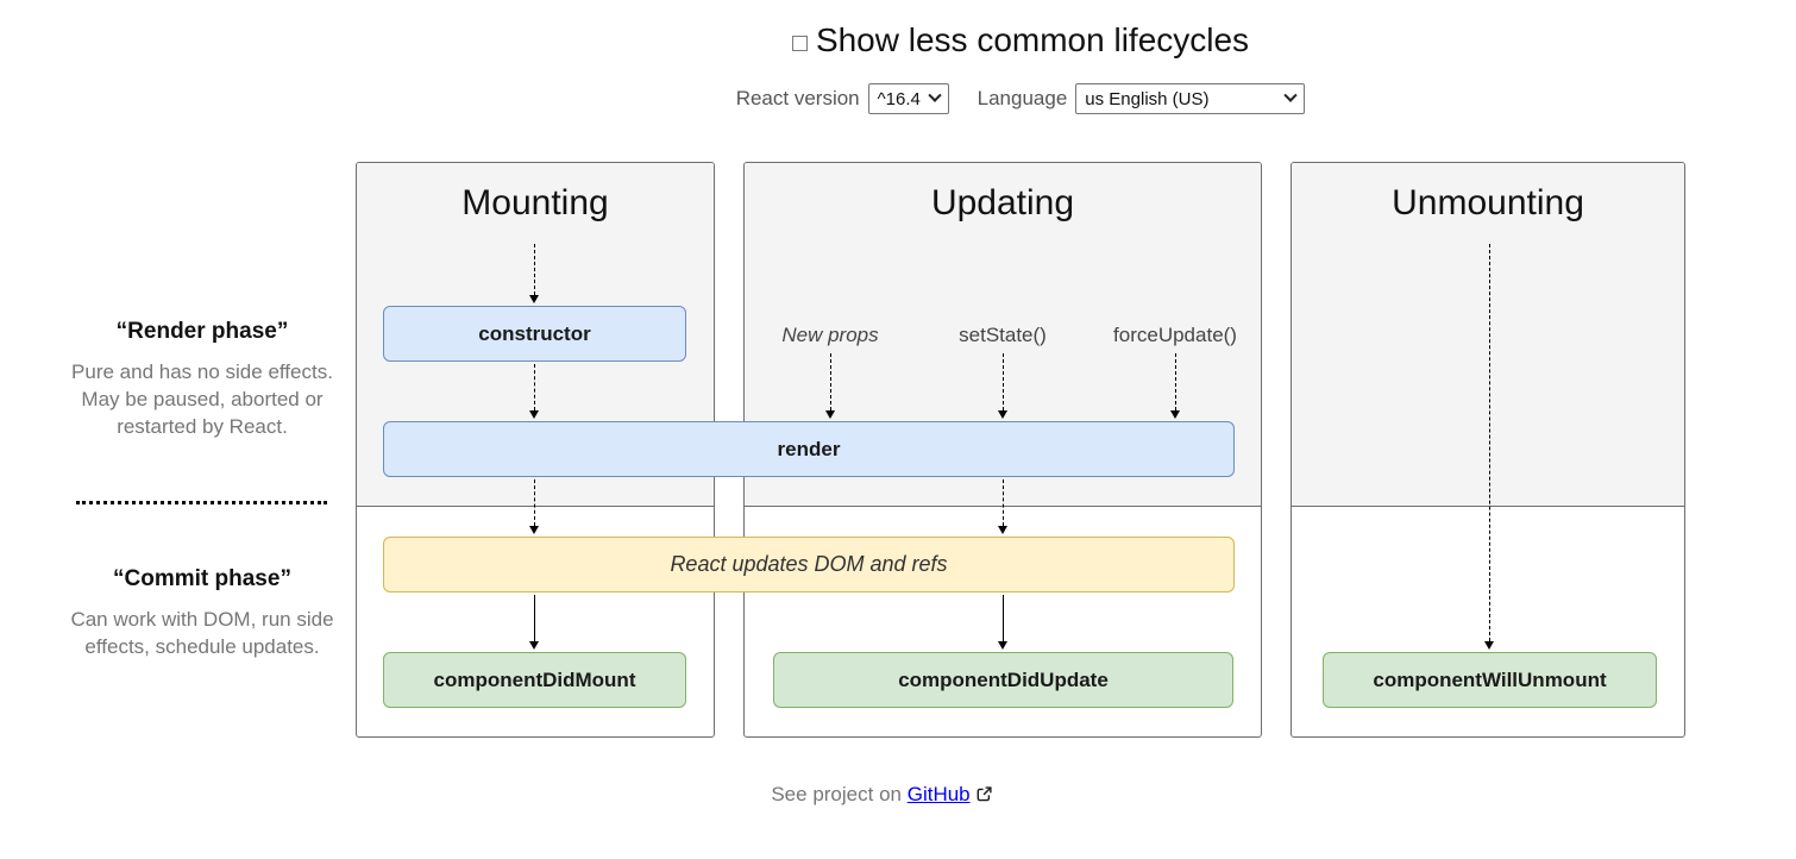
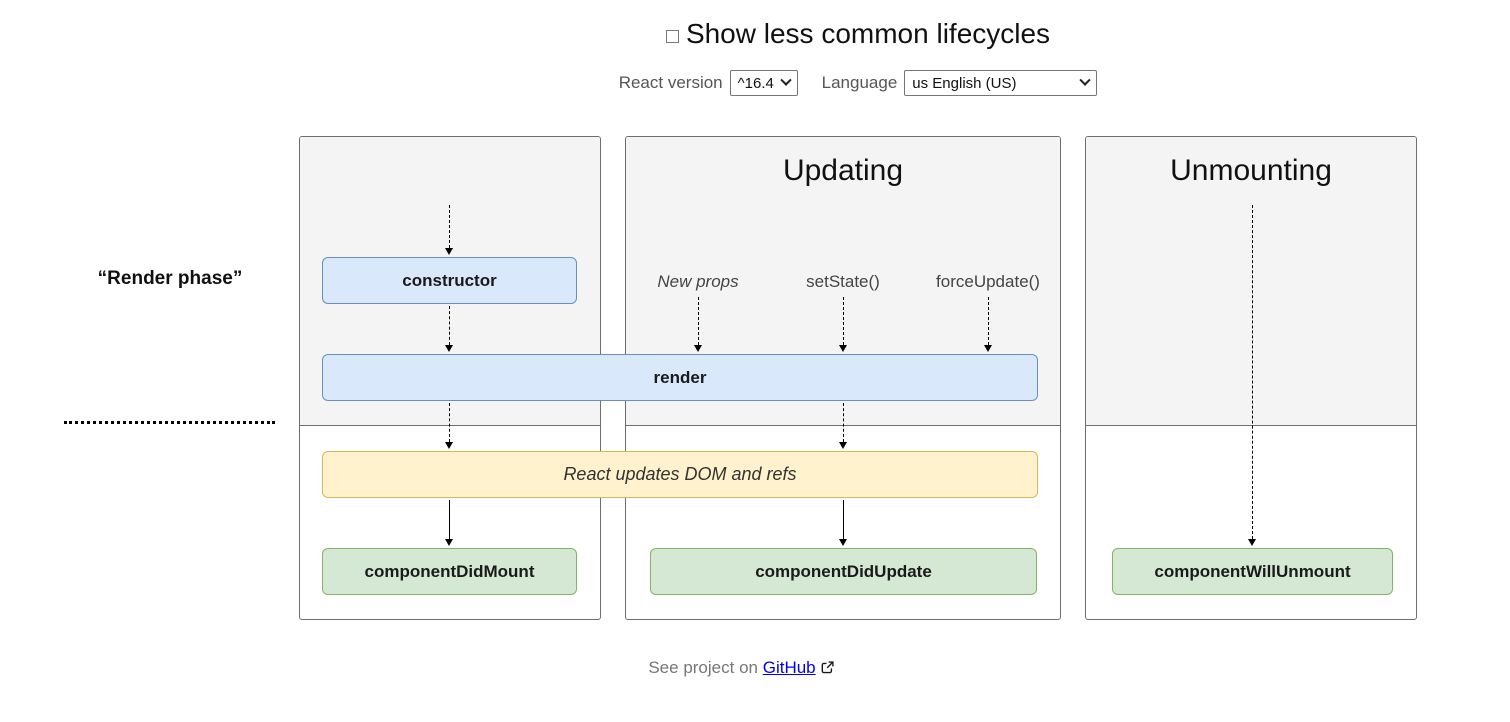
  Show less common lifecycles
  React version
  ^16.4
  Language
  us English (US)
  “Render phase”
- Pure and has no side effects. May be paused, aborted or restarted by React.
- “Commit phase”
- Can work with DOM, run side effects, schedule updates.
- Mounting
  Updating
  Unmounting
  New props
  setState()
  forceUpdate()
  constructor
  render
  React updates DOM and refs
  componentDidMount
  componentDidUpdate
  componentWillUnmount
  See project on GitHub
